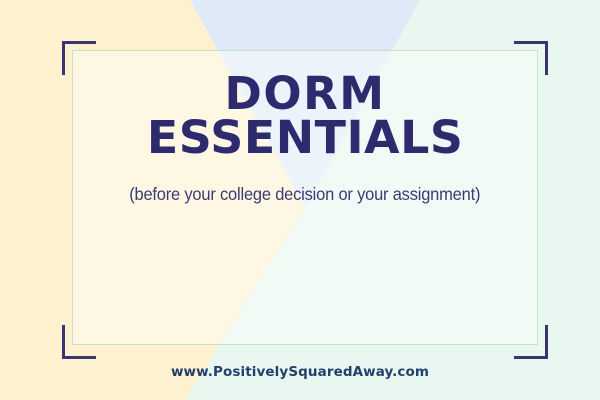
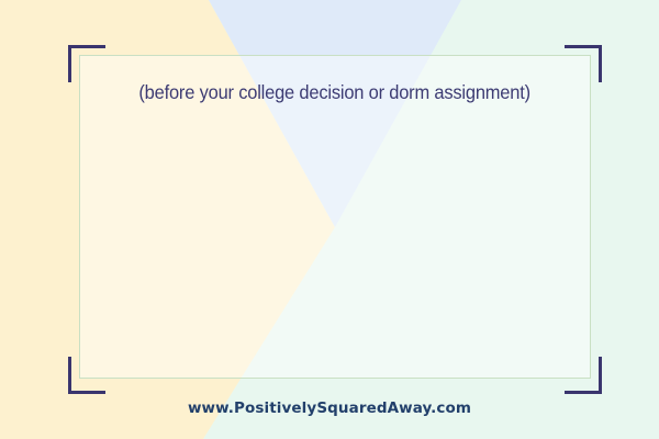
- DORM
- ESSENTIALS
- (before your college decision or your assignment)
+ (before your college decision or dorm assignment)
  www.PositivelySquaredAway.com
